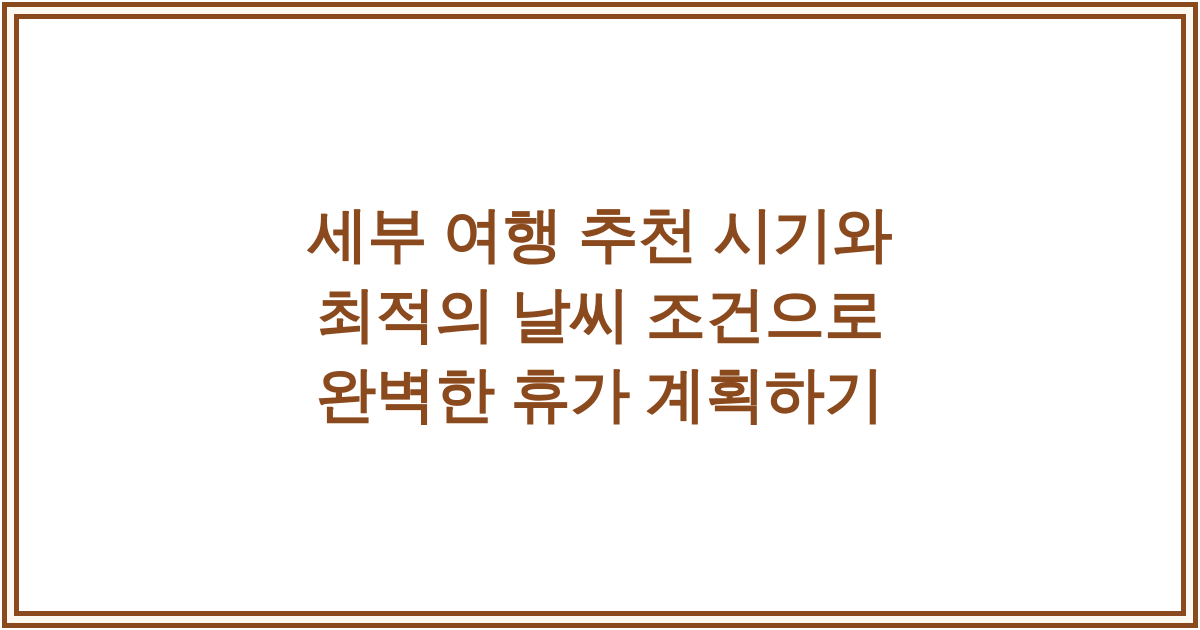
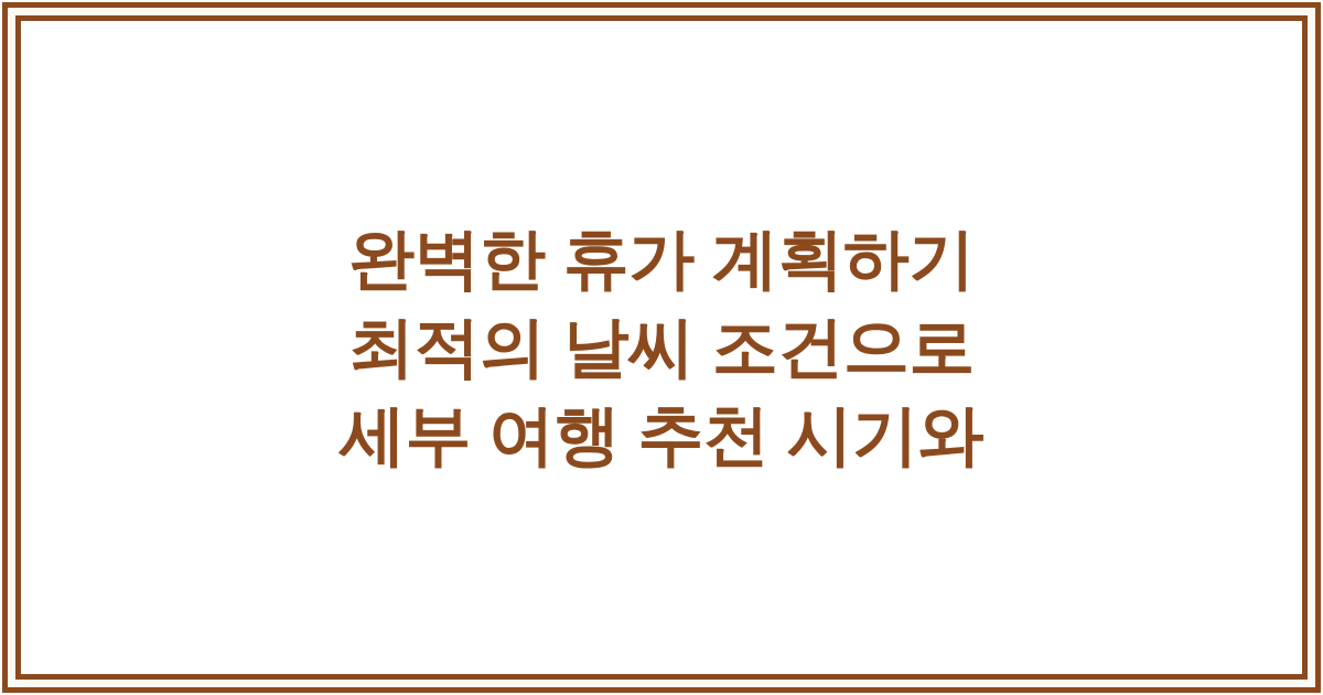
- 세부 여행 추천 시기와
+ 완벽한 휴가 계획하기
  최적의 날씨 조건으로
- 완벽한 휴가 계획하기
+ 세부 여행 추천 시기와
